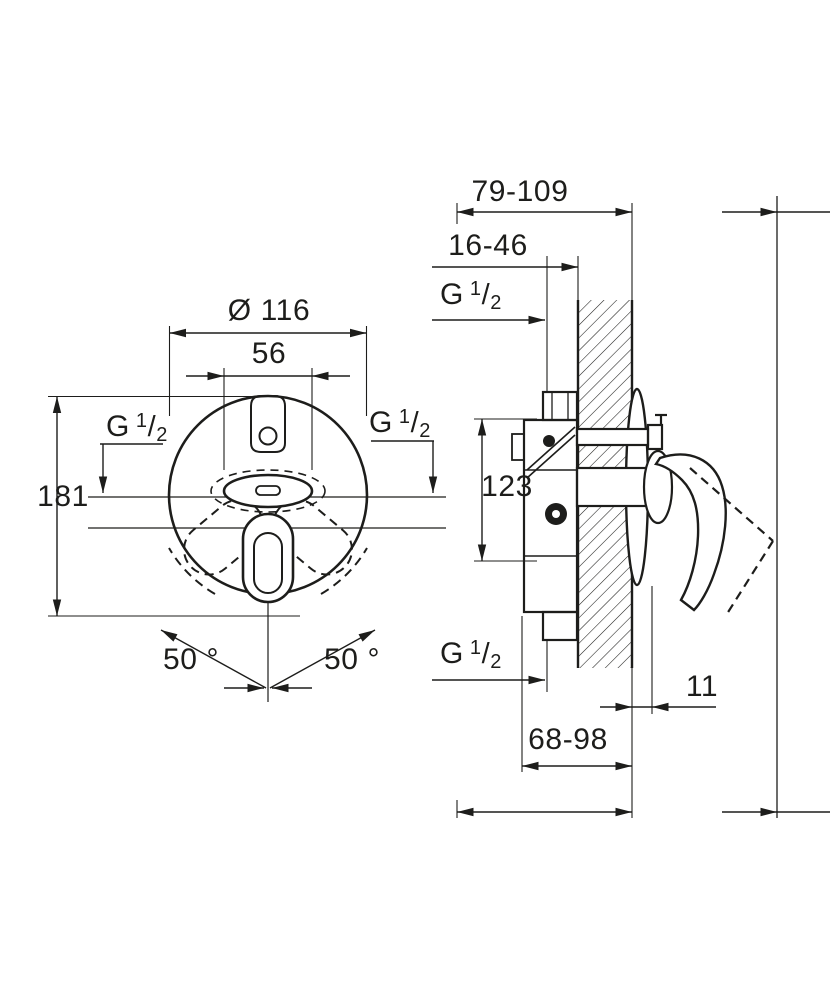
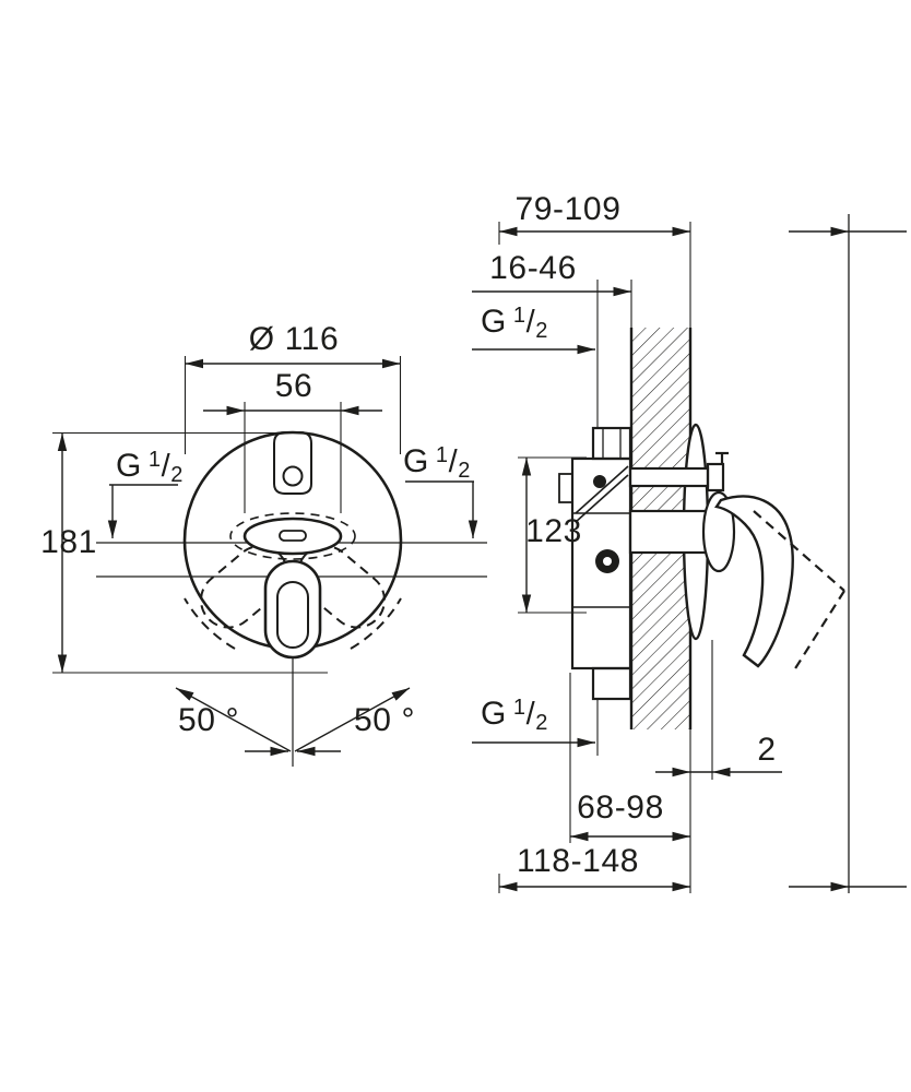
  79-109
  16-46
  G 1/2
  Ø 116
  56
  G 1/2
  G 1/2
  181
  123
  50 °
  50 °
  G 1/2
- 11
+ 2
  68-98
+ 118-148
